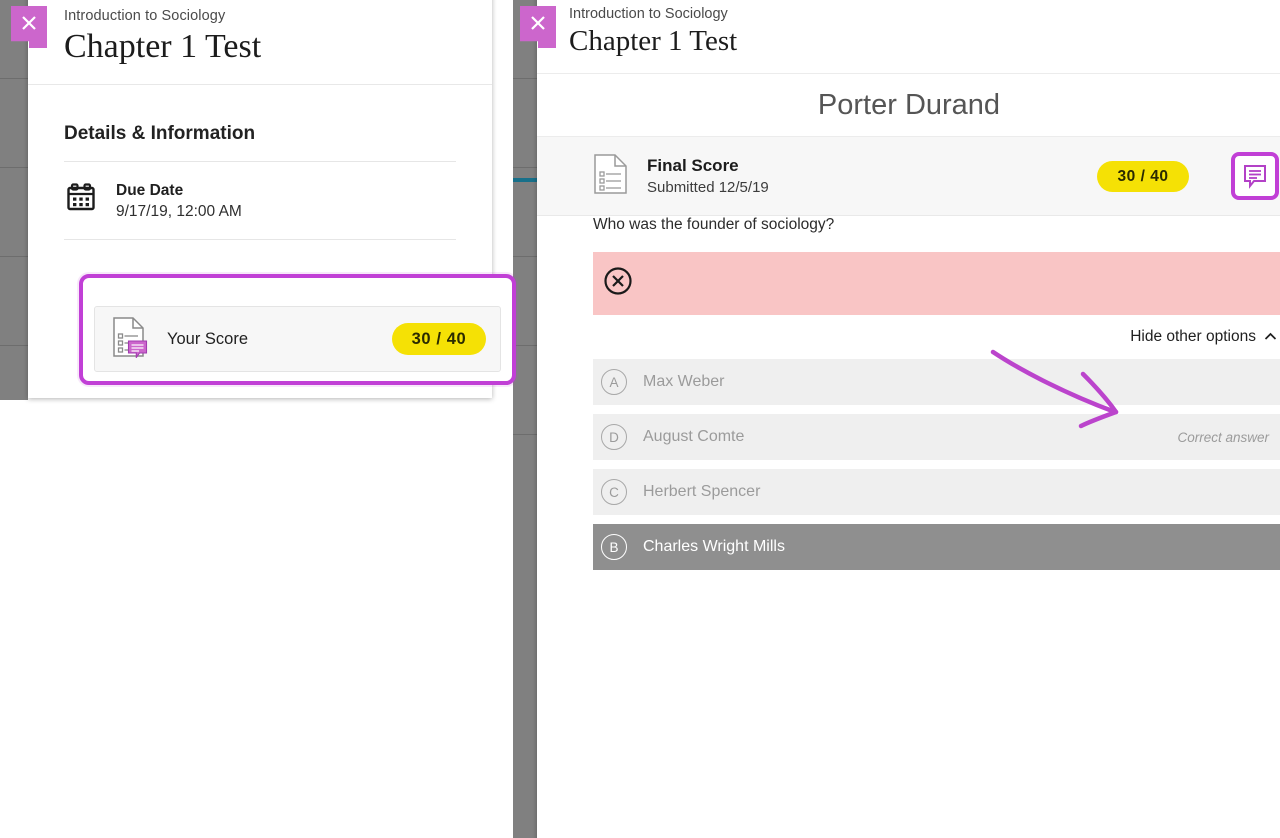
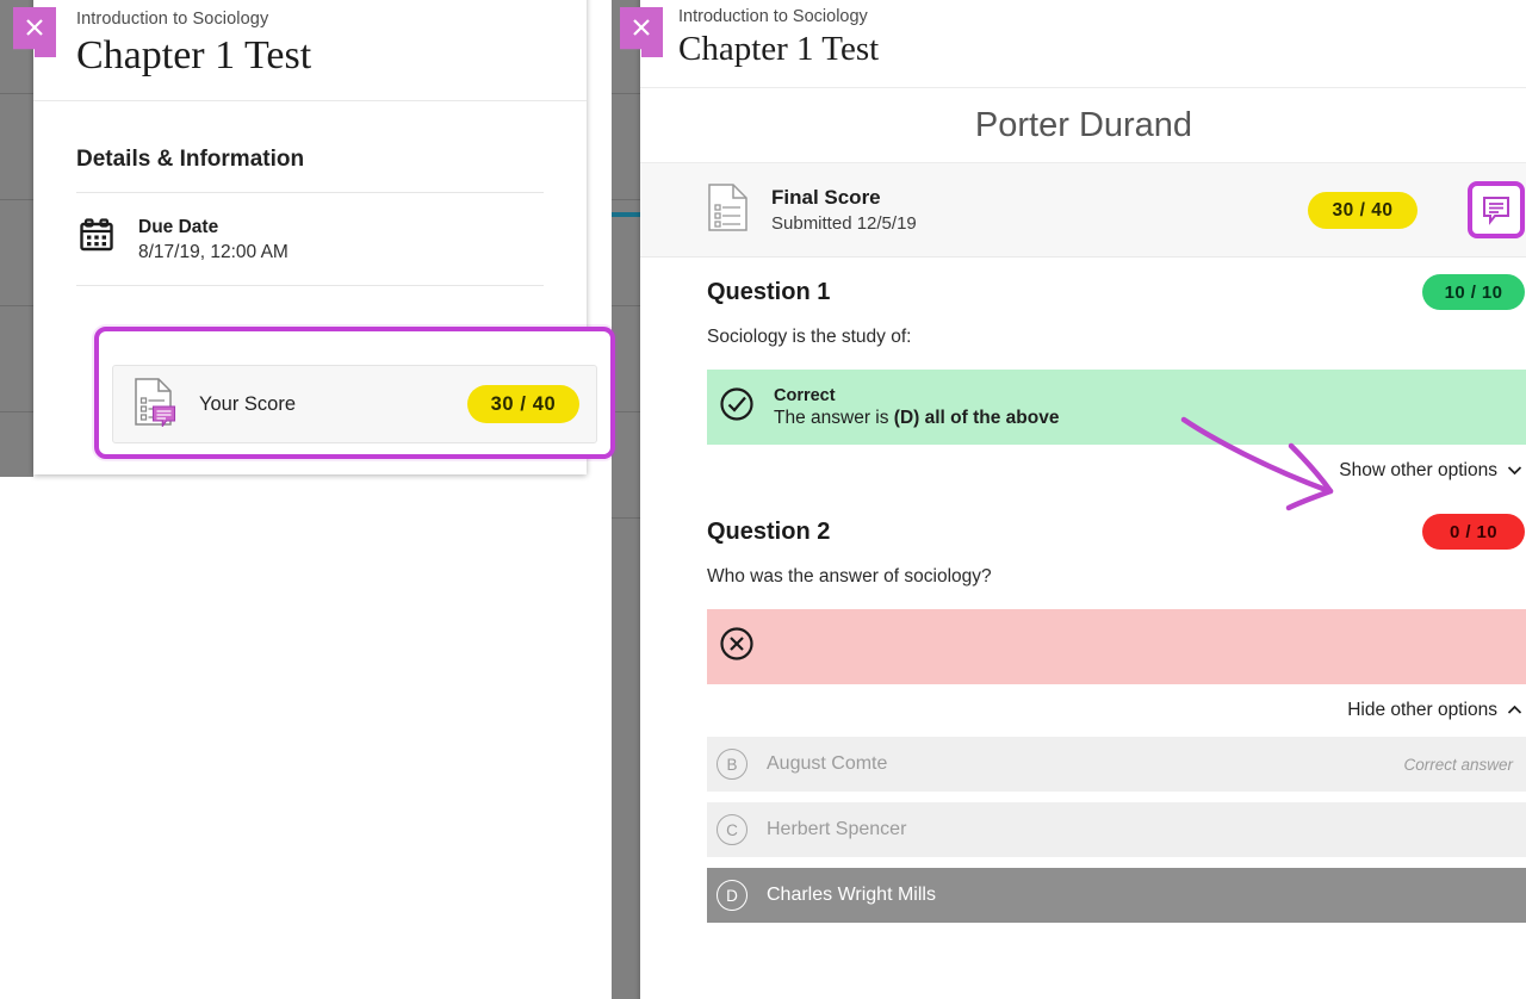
  Introduction to Sociology
  Chapter 1 Test
  Details & Information
  Due Date
- 9/17/19, 12:00 AM
+ 8/17/19, 12:00 AM
  Your Score
  30 / 40
  Introduction to Sociology
  Chapter 1 Test
  Porter Durand
  Final Score
  Submitted 12/5/19
  30 / 40
+ Question 1
+ 10 / 10
+ Sociology is the study of:
+ Correct
+ The answer is (D) all of the above
+ Show other options
+ Question 2
+ 0 / 10
- Who was the founder of sociology?
+ Who was the answer of sociology?
  Hide other options
- A
- Max Weber
- D
+ B
  August Comte
  Correct answer
  C
  Herbert Spencer
- B
+ D
  Charles Wright Mills
